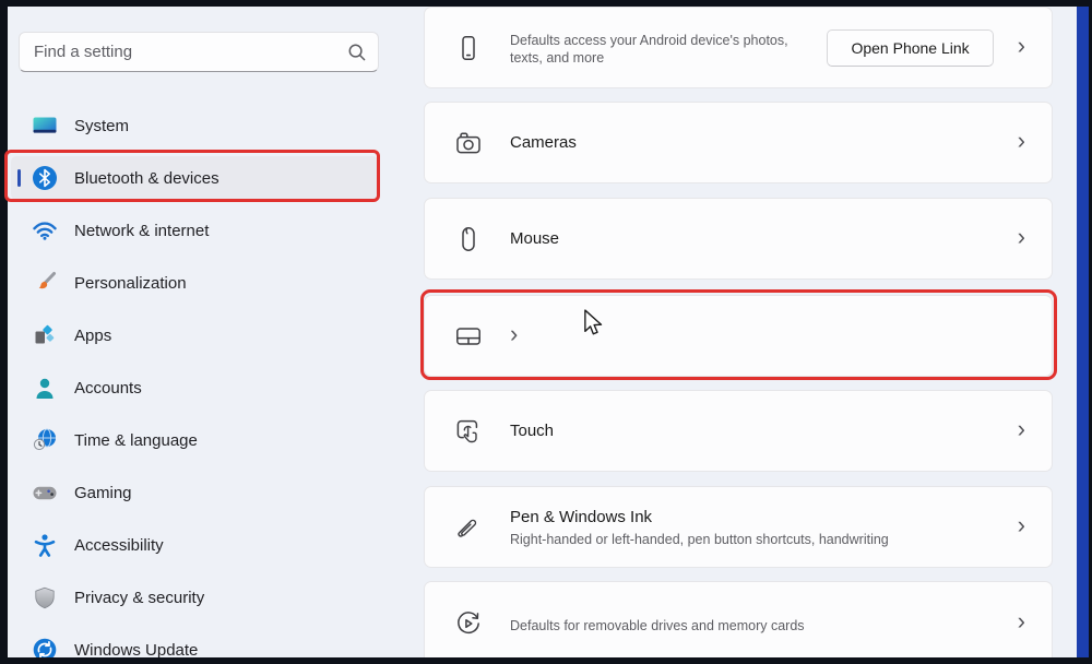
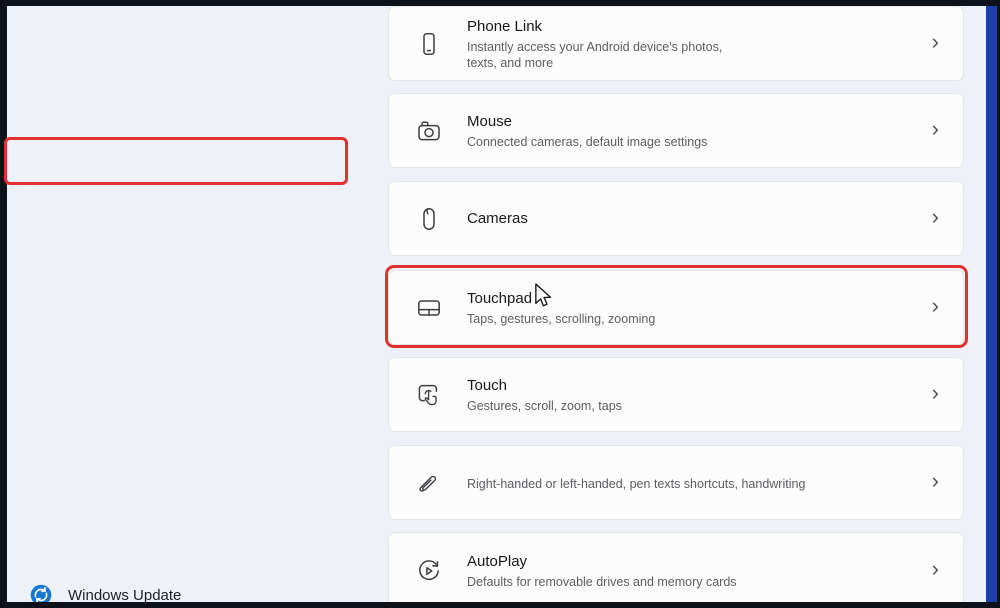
- Find a setting
- System
- Bluetooth & devices
- Network & internet
- Personalization
- Apps
- Accounts
- Time & language
- Gaming
- Accessibility
- Privacy & security
  Windows Update
+ Phone Link
- Defaults access your Android device's photos, texts, and more
+ Instantly access your Android device's photos, texts, and more
- Open Phone Link
  ›
- Cameras
+ Mouse
+ Connected cameras, default image settings
  ›
- Mouse
+ Cameras
  ›
+ Touchpad
+ Taps, gestures, scrolling, zooming
  ›
  Touch
+ Gestures, scroll, zoom, taps
  ›
- Pen & Windows Ink
- Right-handed or left-handed, pen button shortcuts, handwriting
+ Right-handed or left-handed, pen texts shortcuts, handwriting
  ›
+ AutoPlay
  Defaults for removable drives and memory cards
  ›
